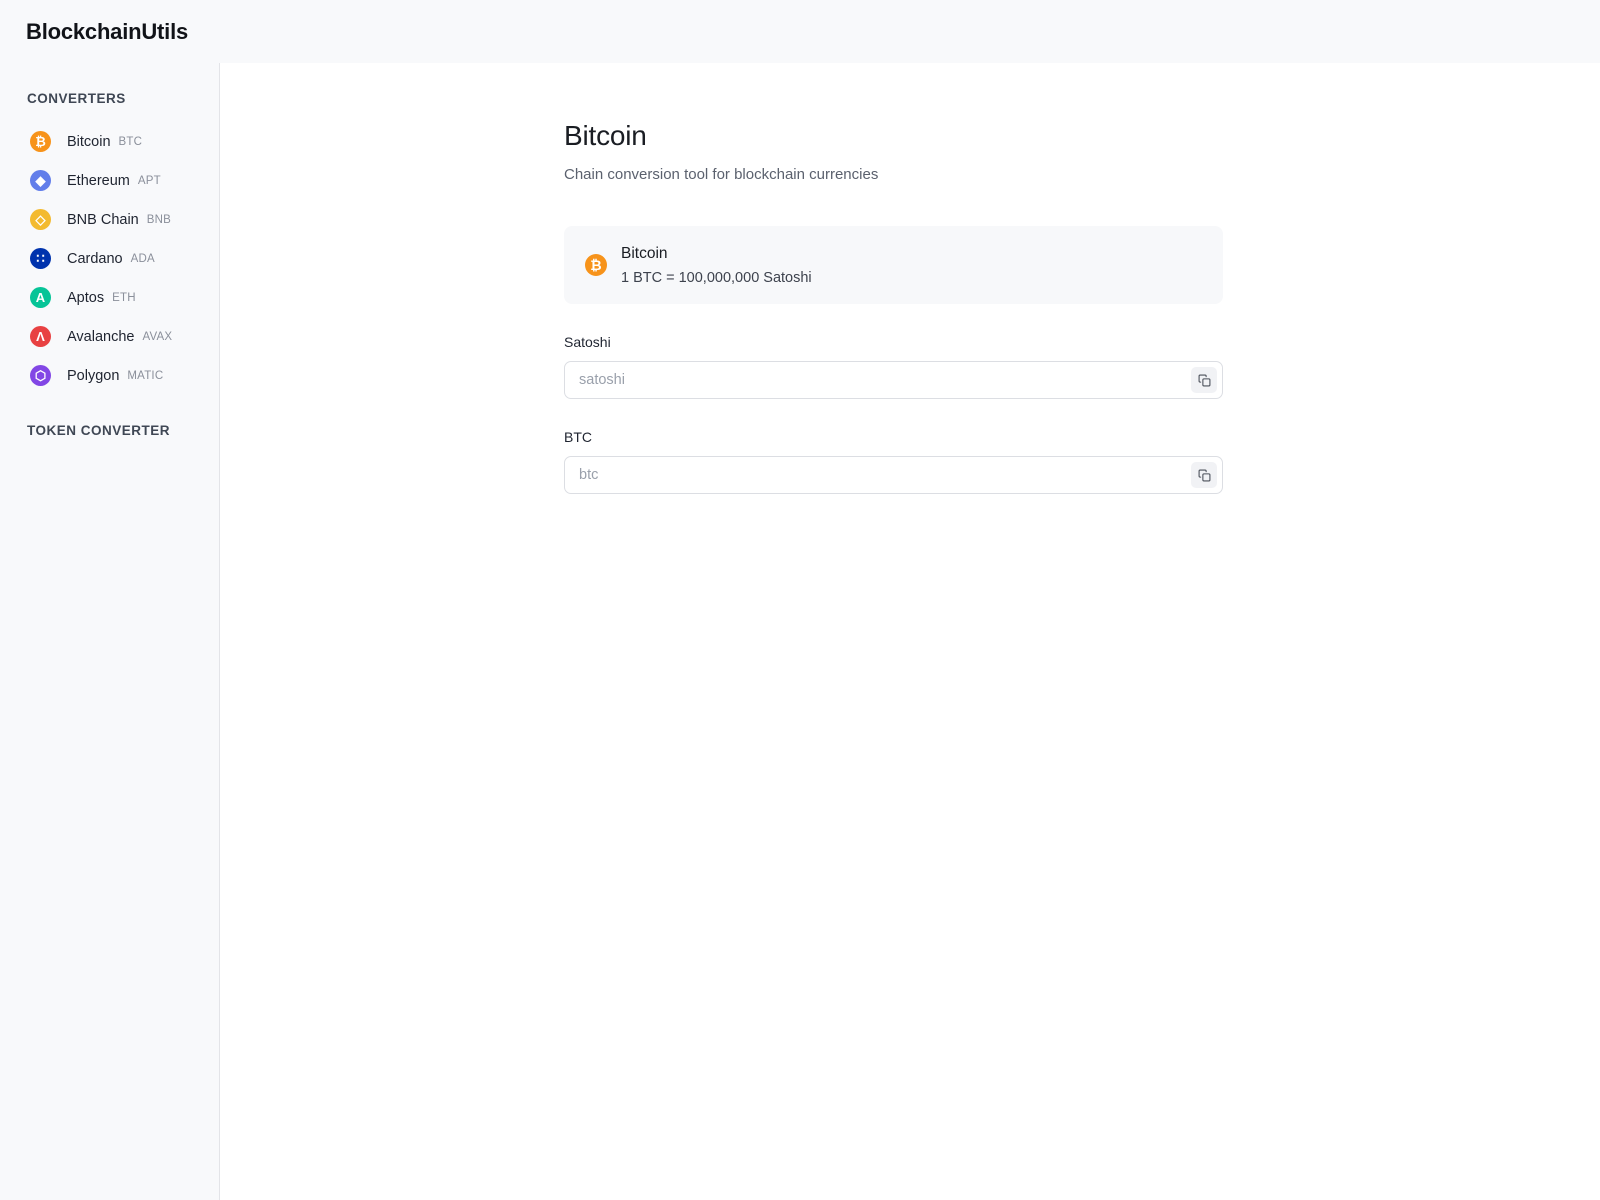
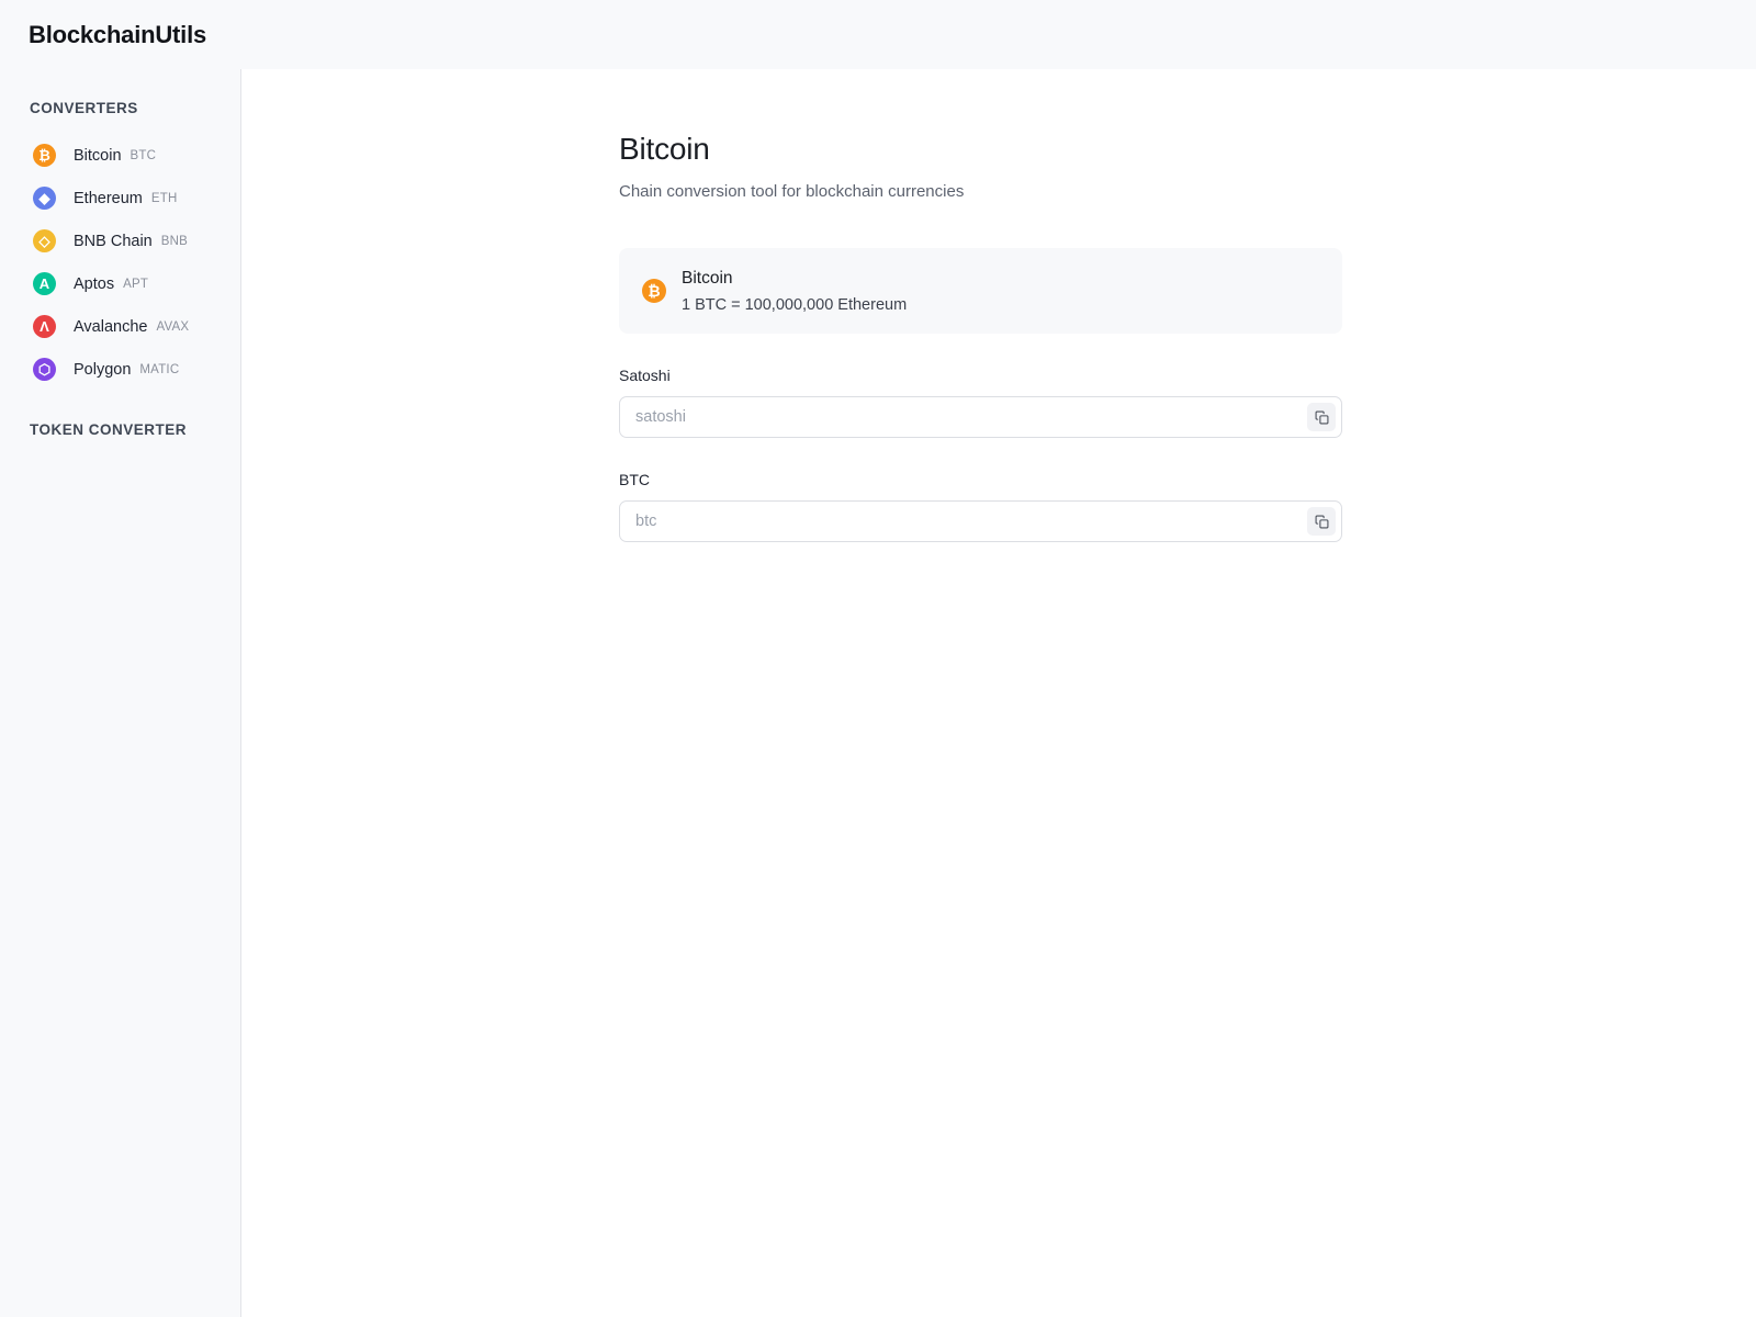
  BlockchainUtils
  CONVERTERS
  ₿
  Bitcoin
  BTC
  ◆
  Ethereum
- APT
+ ETH
  ◇
  BNB Chain
  BNB
- ∷
- Cardano
- ADA
  A
  Aptos
- ETH
+ APT
  Λ
  Avalanche
  AVAX
  ⬡
  Polygon
  MATIC
  TOKEN CONVERTER
  Bitcoin
  Chain conversion tool for blockchain currencies
  ₿
  Bitcoin
- 1 BTC = 100,000,000 Satoshi
+ 1 BTC = 100,000,000 Ethereum
  Satoshi
  satoshi
  BTC
  btc
